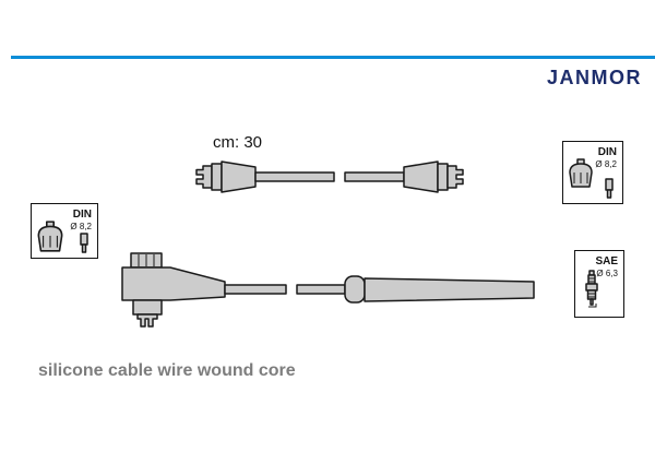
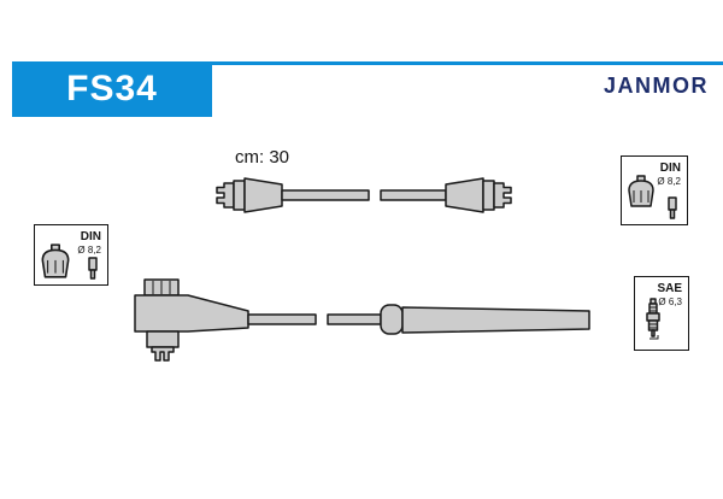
+ FS34
  JANMOR
  cm: 30
  DIN
  Ø 8,2
  DIN
  Ø 8,2
  SAE
  Ø 6,3
- silicone cable wire wound core
